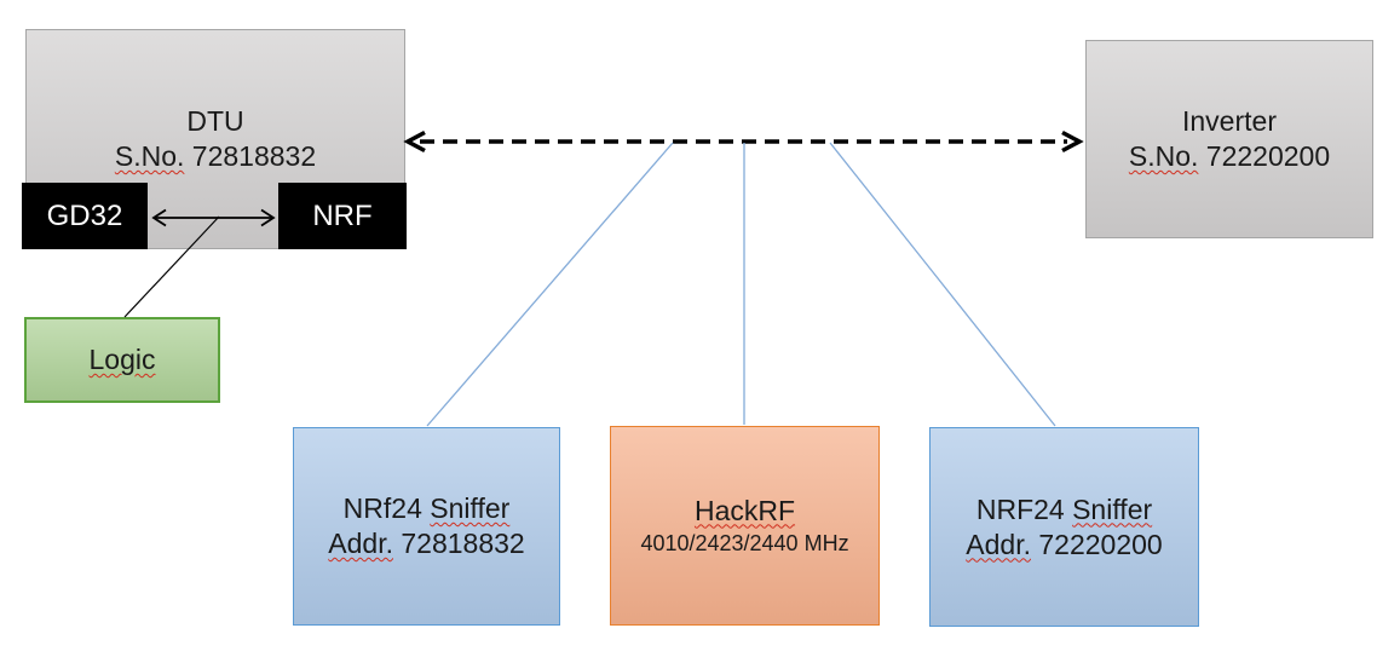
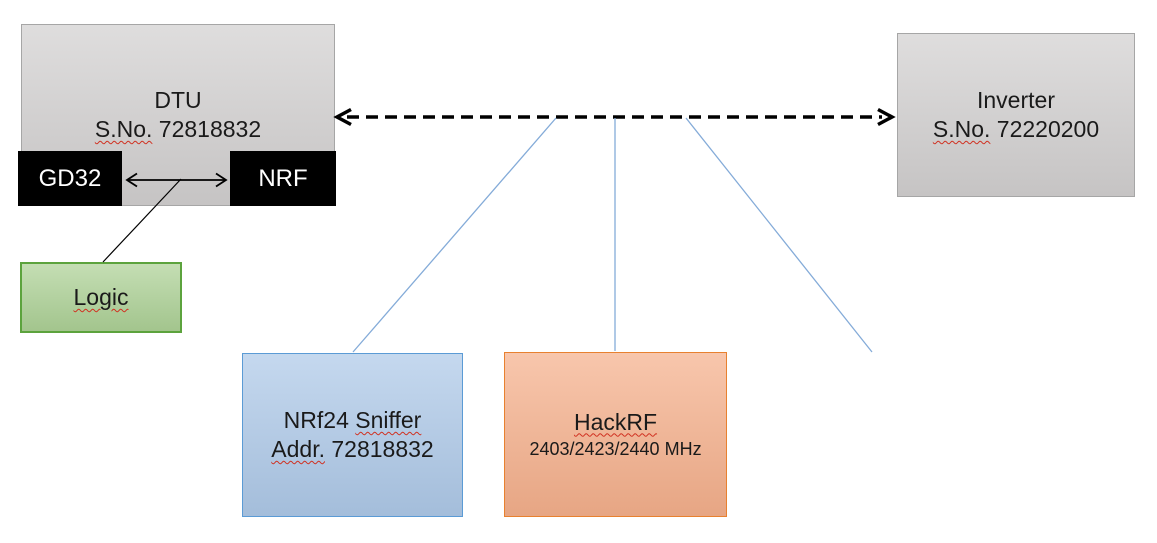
  DTU
  S.No. 72818832
  GD32
  NRF
  Logic
  Inverter
  S.No. 72220200
  NRf24 Sniffer
  Addr. 72818832
  HackRF
- 4010/2423/2440 MHz
+ 2403/2423/2440 MHz
- NRF24 Sniffer
- Addr. 72220200
